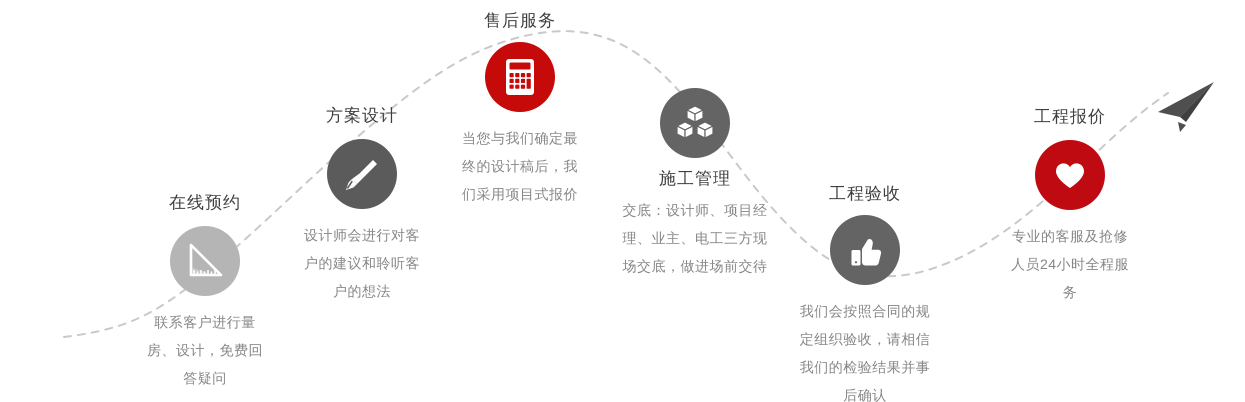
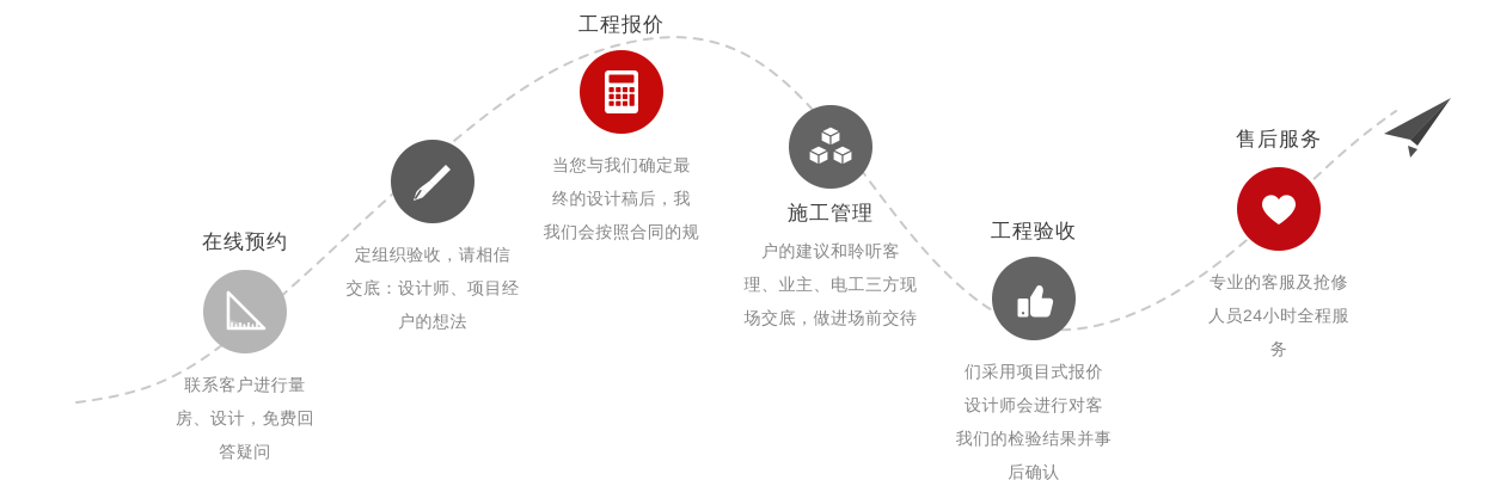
  在线预约
  联系客户进行量
  房、设计，免费回
  答疑问
- 方案设计
- 设计师会进行对客
+ 定组织验收，请相信
- 户的建议和聆听客
+ 交底：设计师、项目经
  户的想法
- 售后服务
+ 工程报价
  当您与我们确定最
  终的设计稿后，我
- 们采用项目式报价
+ 我们会按照合同的规
  施工管理
- 交底：设计师、项目经
+ 户的建议和聆听客
  理、业主、电工三方现
  场交底，做进场前交待
  工程验收
- 我们会按照合同的规
+ 们采用项目式报价
- 定组织验收，请相信
+ 设计师会进行对客
  我们的检验结果并事
  后确认
- 工程报价
+ 售后服务
  专业的客服及抢修
  人员24小时全程服
  务
